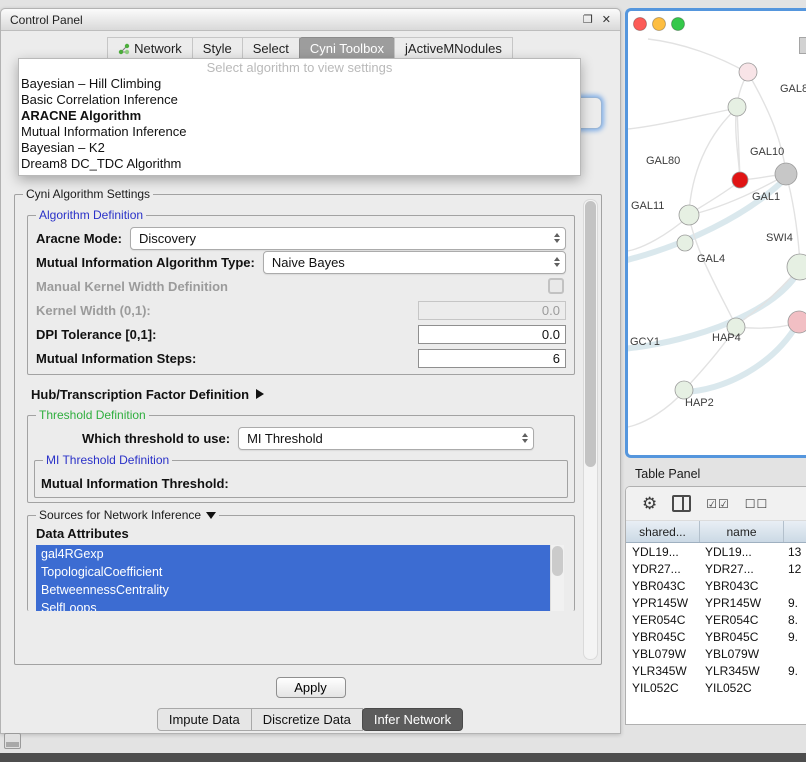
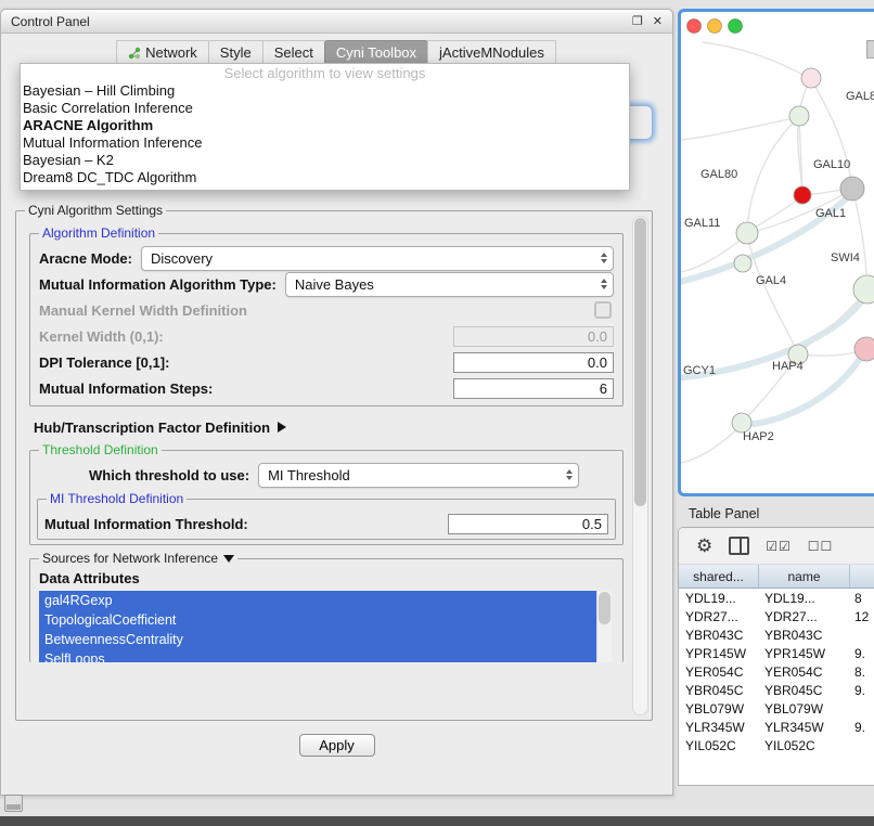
  Control Panel
  ❐
  ✕
  Network
  Style
  Select
  Cyni Toolbox
  jActiveMNodules
  Select algorithm to view settings
  Bayesian – Hill Climbing
  Basic Correlation Inference
  ARACNE Algorithm
  Mutual Information Inference
  Bayesian – K2
  Dream8 DC_TDC Algorithm
  Cyni Algorithm Settings
  Algorithm Definition
  Aracne Mode:
  Discovery
  Mutual Information Algorithm Type:
  Naive Bayes
  Manual Kernel Width Definition
  Kernel Width (0,1):
  0.0
  DPI Tolerance [0,1]:
  0.0
  Mutual Information Steps:
  6
  Hub/Transcription Factor Definition
  Threshold Definition
  Which threshold to use:
  MI Threshold
  MI Threshold Definition
  Mutual Information Threshold:
+ 0.5
  Sources for Network Inference
  Data Attributes
  gal4RGexp
  TopologicalCoefficient
  BetweennessCentrality
  SelfLoops
  Apply
- Impute Data
- Discretize Data
- Infer Network
  GAL80
  GAL10
  GAL11
  GAL1
  SWI4
  GAL4
  GCY1
  HAP4
  HAP2
  GAL8
  Table Panel
  ⚙
  ☑☑
  ☐☐
  shared...
  name
  YDL19...
  YDL19...
- 13
+ 8
  YDR27...
  YDR27...
  12
  YBR043C
  YBR043C
  YPR145W
  YPR145W
  9.
  YER054C
  YER054C
  8.
  YBR045C
  YBR045C
  9.
  YBL079W
  YBL079W
  YLR345W
  YLR345W
  9.
  YIL052C
  YIL052C
